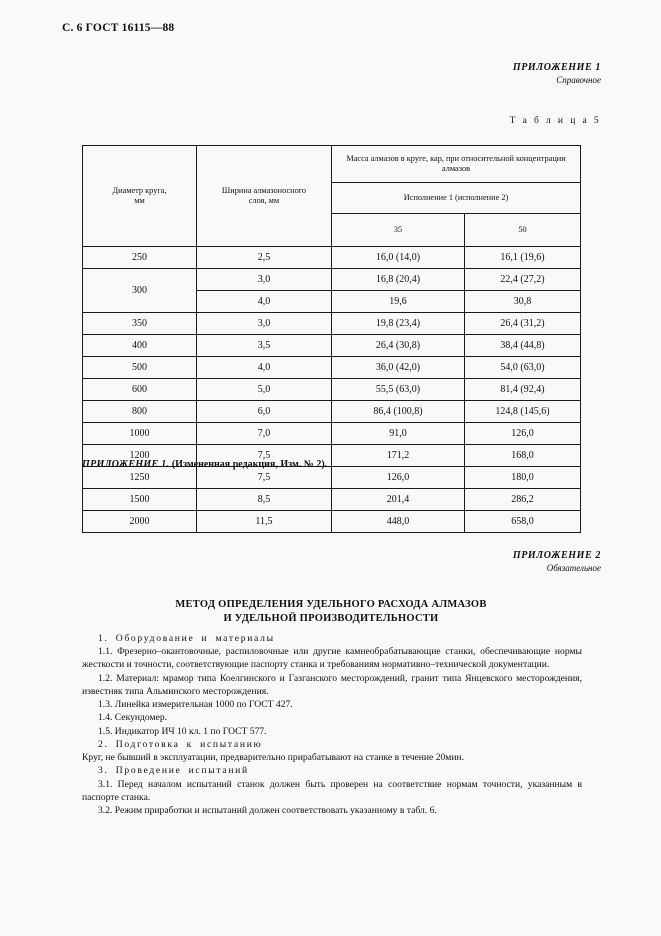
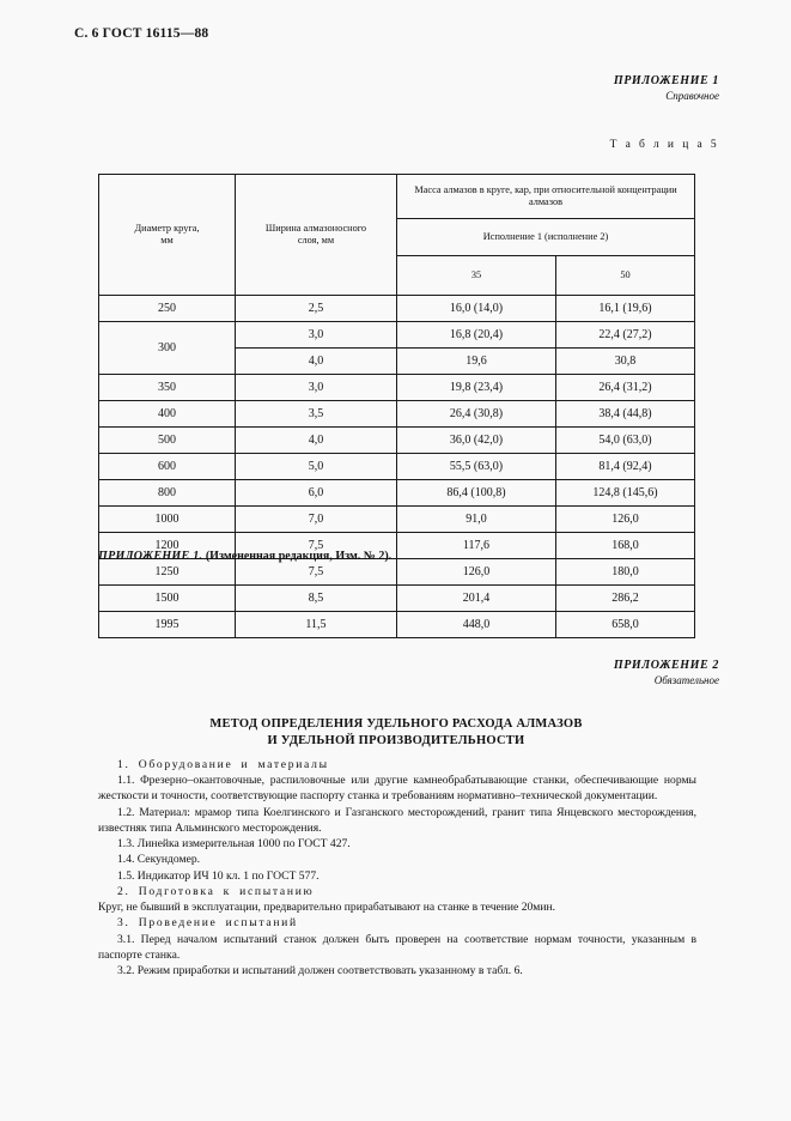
  С. 6 ГОСТ 16115—88
  ПРИЛОЖЕНИЕ 1
  Справочное
  Т а б л и ц а 5
  Диаметр круга, мм	Ширина алмазоносного слоя, мм	Масса алмазов в круге, кар, при относительной концентрации алмазов
  Исполнение 1 (исполнение 2)
  35	50
  250	2,5	16,0 (14,0)	16,1 (19,6)
  300	3,0	16,8 (20,4)	22,4 (27,2)
  4,0	19,6	30,8
  350	3,0	19,8 (23,4)	26,4 (31,2)
  400	3,5	26,4 (30,8)	38,4 (44,8)
  500	4,0	36,0 (42,0)	54,0 (63,0)
  600	5,0	55,5 (63,0)	81,4 (92,4)
  800	6,0	86,4 (100,8)	124,8 (145,6)
  1000	7,0	91,0	126,0
- 1200	7,5	171,2	168,0
+ 1200	7,5	117,6	168,0
  1250	7,5	126,0	180,0
  1500	8,5	201,4	286,2
- 2000	11,5	448,0	658,0
+ 1995	11,5	448,0	658,0
  ПРИЛОЖЕНИЕ 1. (Измененная редакция, Изм. № 2).
  ПРИЛОЖЕНИЕ 2
  Обязательное
  МЕТОД ОПРЕДЕЛЕНИЯ УДЕЛЬНОГО РАСХОДА АЛМАЗОВ
  И УДЕЛЬНОЙ ПРОИЗВОДИТЕЛЬНОСТИ
  1. Оборудование и материалы
  1.1. Фрезерно–окантовочные, распиловочные или другие камнеобрабатывающие станки, обеспечивающие нормы жесткости и точности, соответствующие паспорту станка и требованиям нормативно–технической документации.
  1.2. Материал: мрамор типа Коелгинского и Газганского месторождений, гранит типа Янцевского месторождения, известняк типа Альминского месторождения.
  1.3. Линейка измерительная 1000 по ГОСТ 427.
  1.4. Секундомер.
  1.5. Индикатор ИЧ 10 кл. 1 по ГОСТ 577.
  2. Подготовка к испытанию
  Круг, не бывший в эксплуатации, предварительно прирабатывают на станке в течение 20мин.
  3. Проведение испытаний
  3.1. Перед началом испытаний станок должен быть проверен на соответствие нормам точности, указанным в паспорте станка.
  3.2. Режим приработки и испытаний должен соответствовать указанному в табл. 6.
